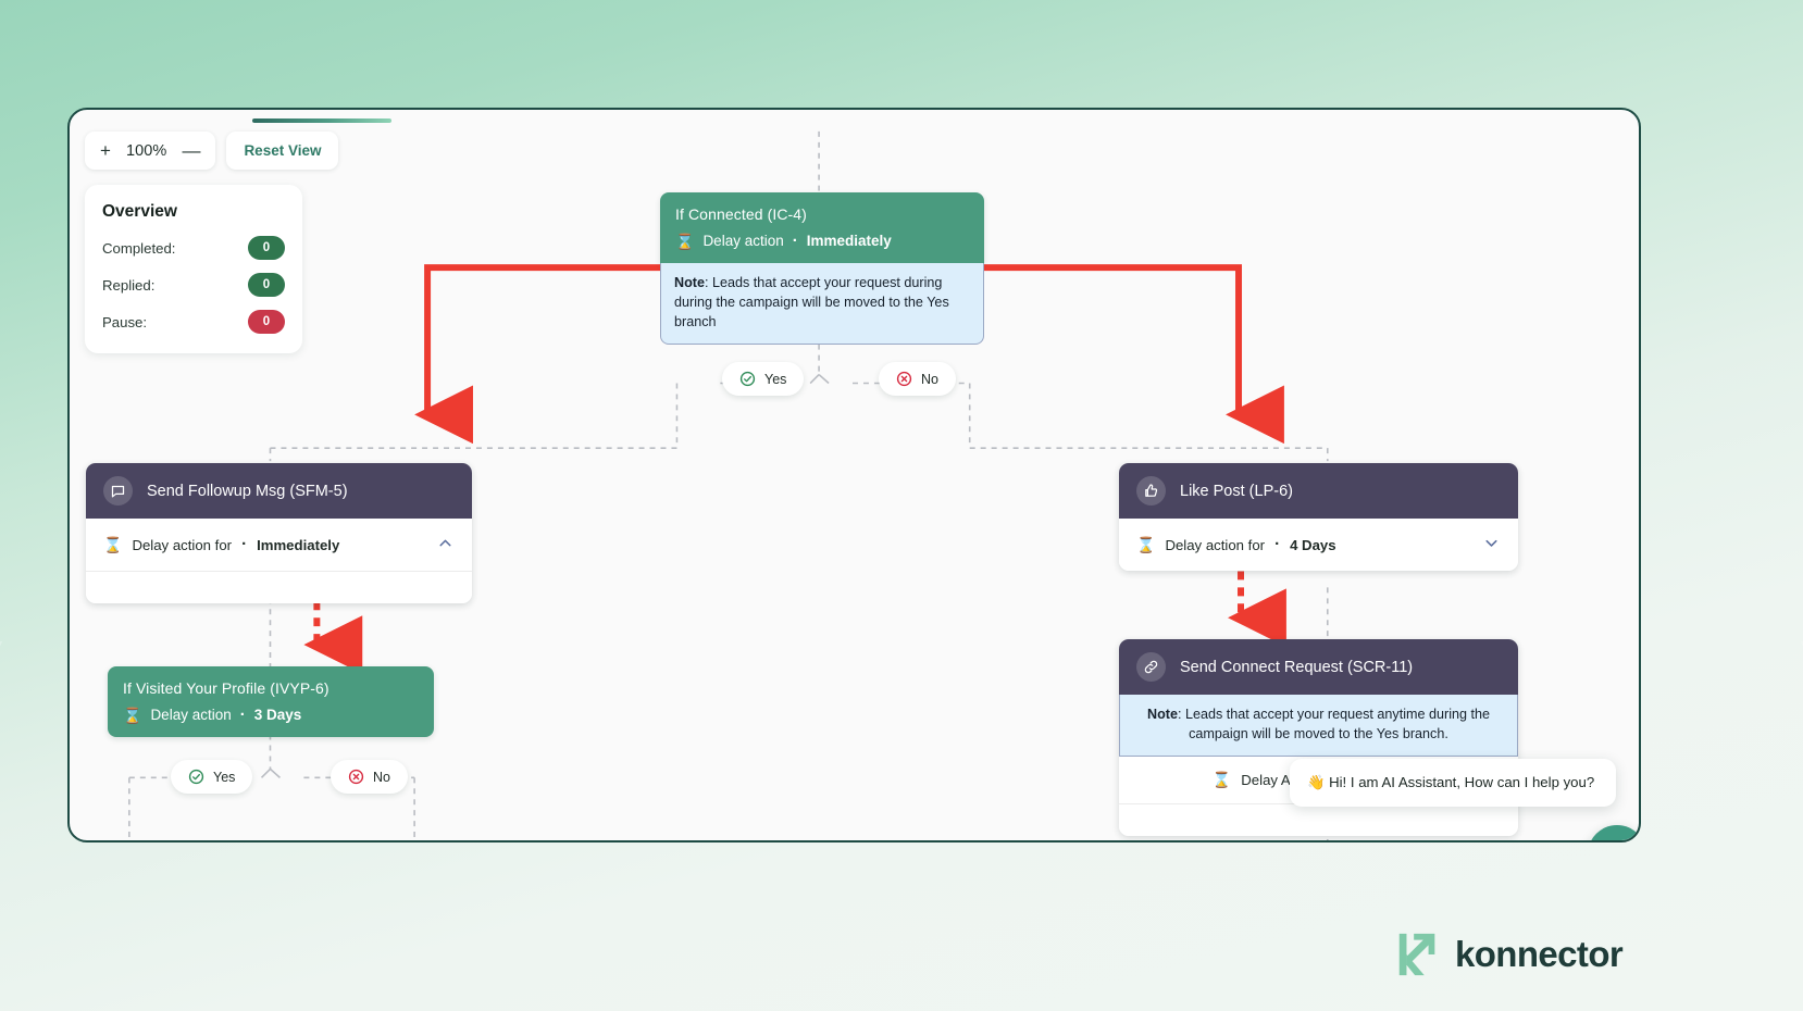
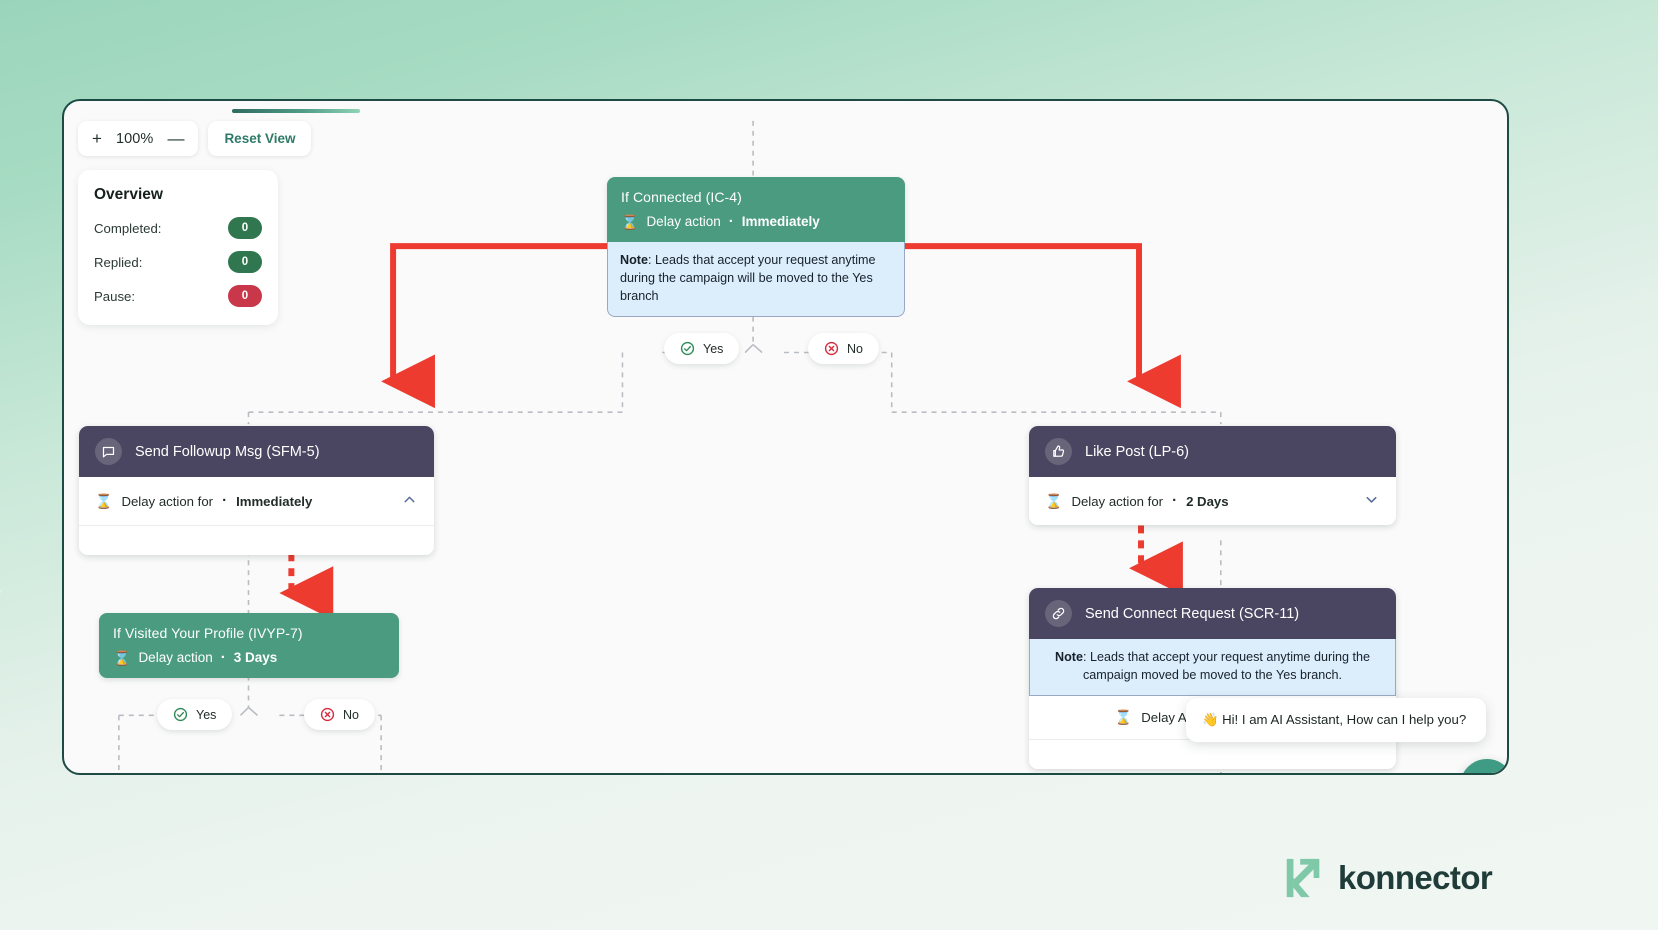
  +
  100%
  —
  Reset View
  Overview
  Completed:
  0
  Replied:
  0
  Pause:
  0
  If Connected (IC-4)
  ⌛
  Delay action
  ·
  Immediately
- Note: Leads that accept your request during during the campaign will be moved to the Yes branch
+ Note: Leads that accept your request anytime during the campaign will be moved to the Yes branch
  Yes
  No
  Send Followup Msg (SFM-5)
  ⌛
  Delay action for
  ·
  Immediately
  Like Post (LP-6)
  ⌛
  Delay action for
  ·
- 4 Days
+ 2 Days
- If Visited Your Profile (IVYP-6)
+ If Visited Your Profile (IVYP-7)
  ⌛
  Delay action
  ·
  3 Days
  Yes
  No
  Send Connect Request (SCR-11)
- Note: Leads that accept your request anytime during the campaign will be moved to the Yes branch.
+ Note: Leads that accept your request anytime during the campaign moved be moved to the Yes branch.
  ⌛
  👋 Hi! I am AI Assistant, How can I help you?
  konnector
